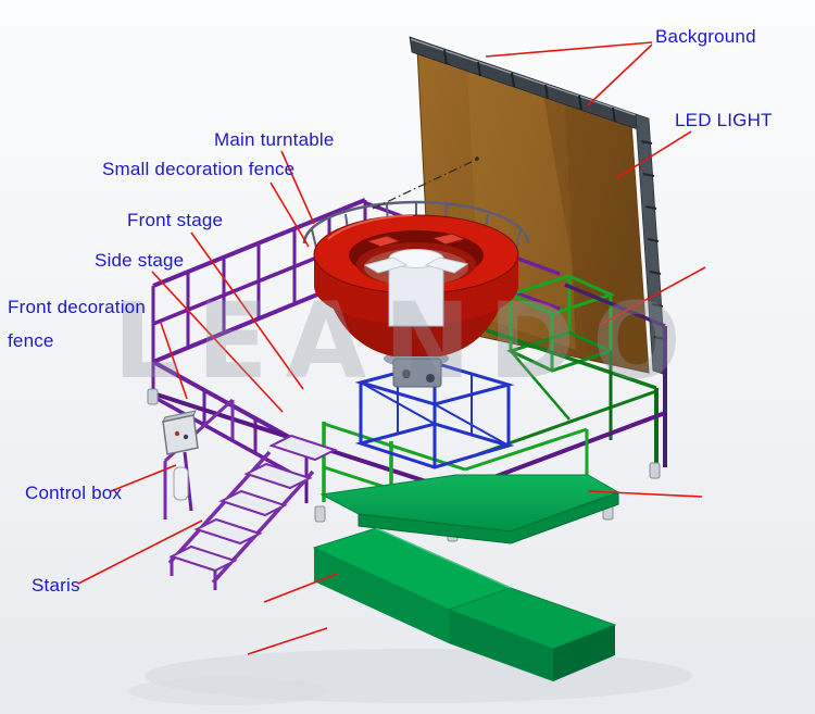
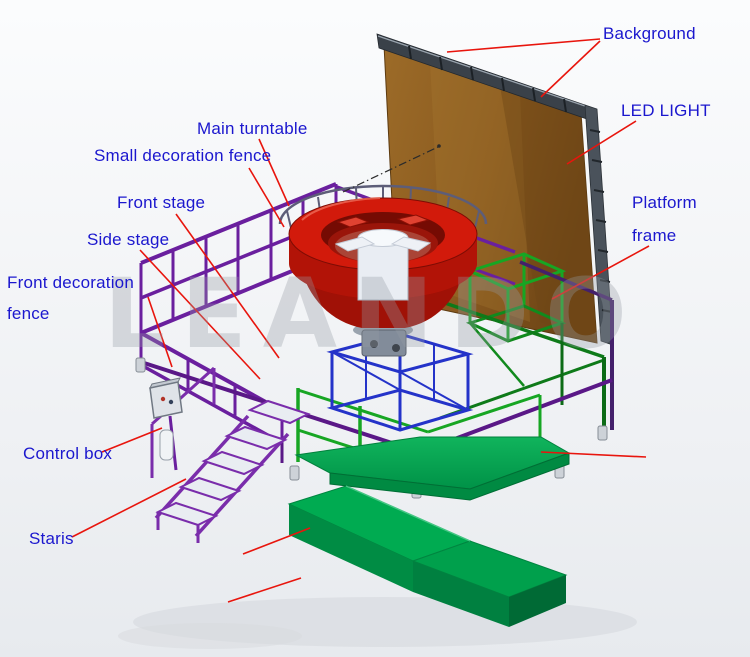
  LEANDO
  Background
  LED LIGHT
  Main turntable
  Small decoration fence
  Front stage
  Side stage
  Front decoration
  fence
+ Platform
+ frame
  Control box
  Staris
